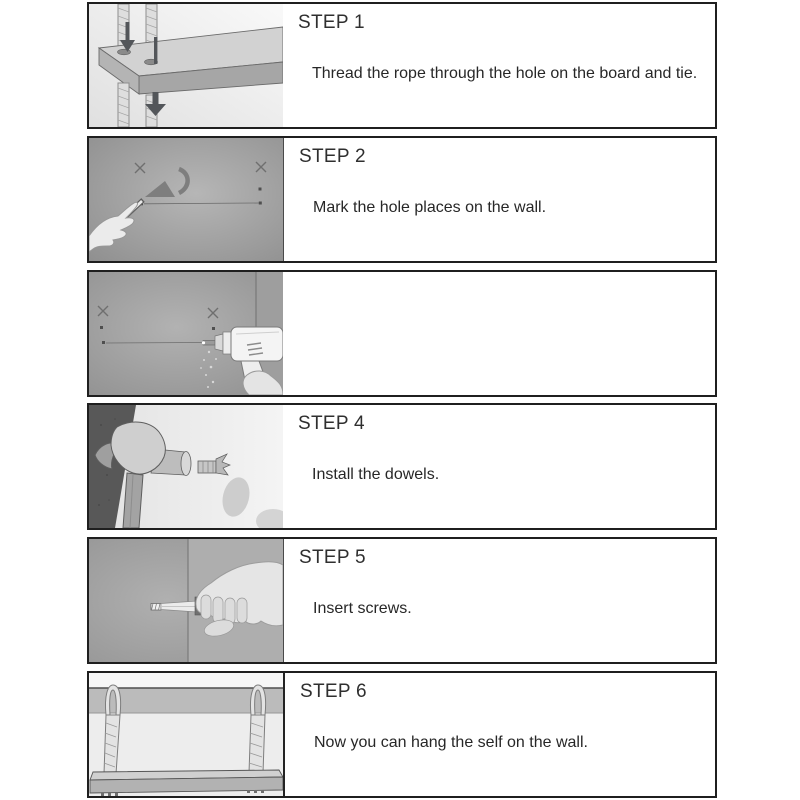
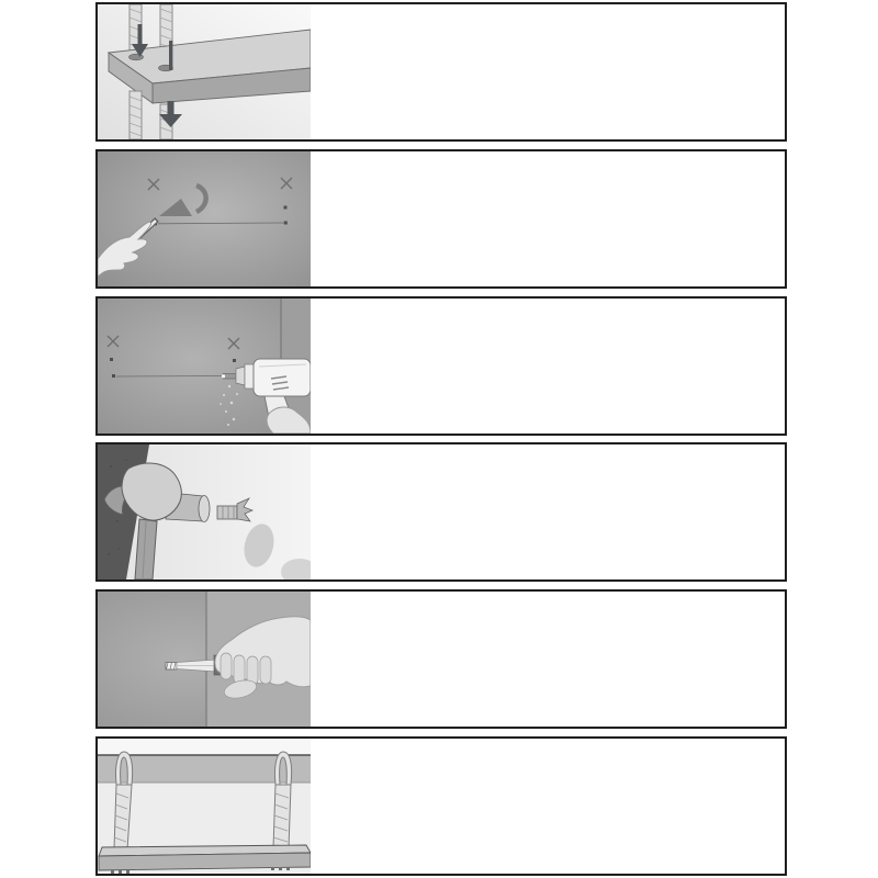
- STEP 1
- Thread the rope through the hole on the board and tie.
- STEP 2
- Mark the hole places on the wall.
- STEP 4
- Install the dowels.
- STEP 5
- Insert screws.
- STEP 6
- Now you can hang the self on the wall.
